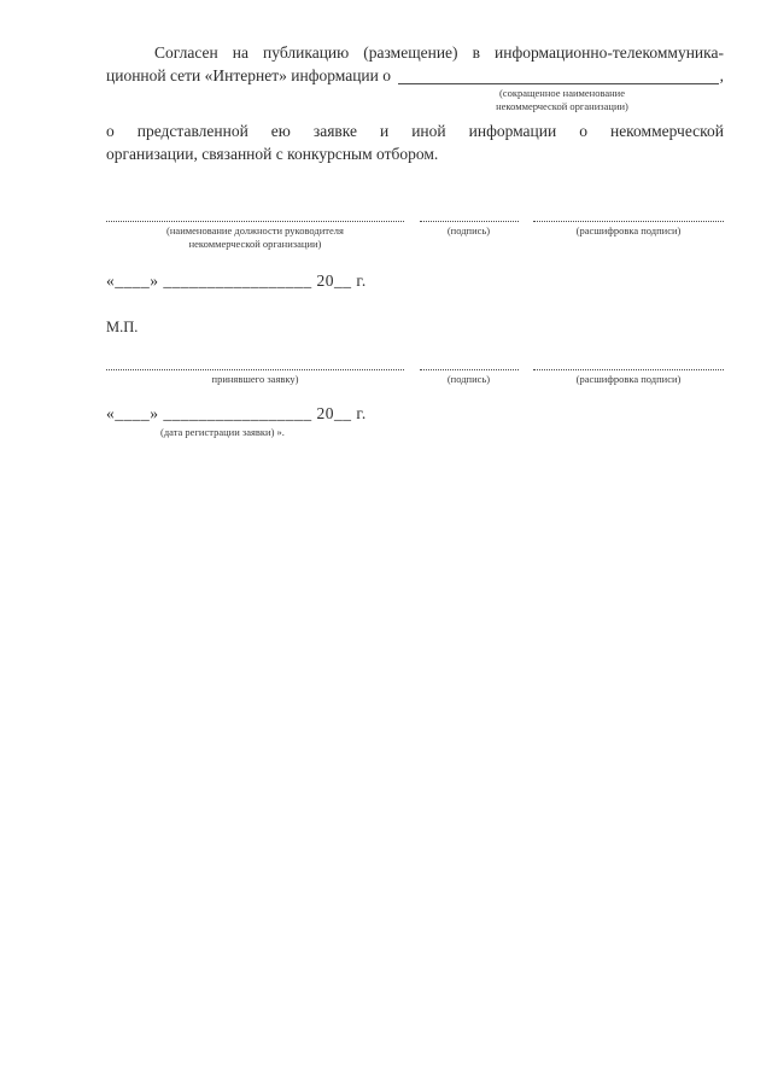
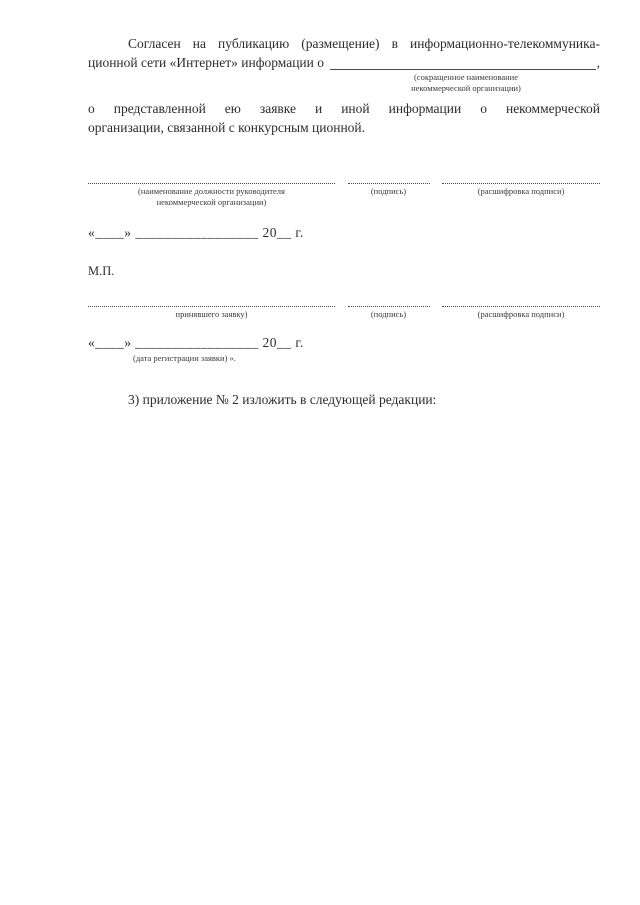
  Согласен на публикацию (размещение) в информационно-телекоммуника-
  ционной сети «Интернет» информации о
  ,
  (сокращенное наименование
  некоммерческой организации)
  о представленной ею заявке и иной информации о некоммерческой
- организации, связанной с конкурсным отбором.
+ организации, связанной с конкурсным ционной.
  (наименование должности руководителя
  некоммерческой организации)
  (подпись)
  (расшифровка подписи)
  «____» _________________ 20__ г.
  М.П.
  принявшего заявку)
  (подпись)
  (расшифровка подписи)
  «____» _________________ 20__ г.
  (дата регистрации заявки) ».
+ 3) приложение № 2 изложить в следующей редакции:
